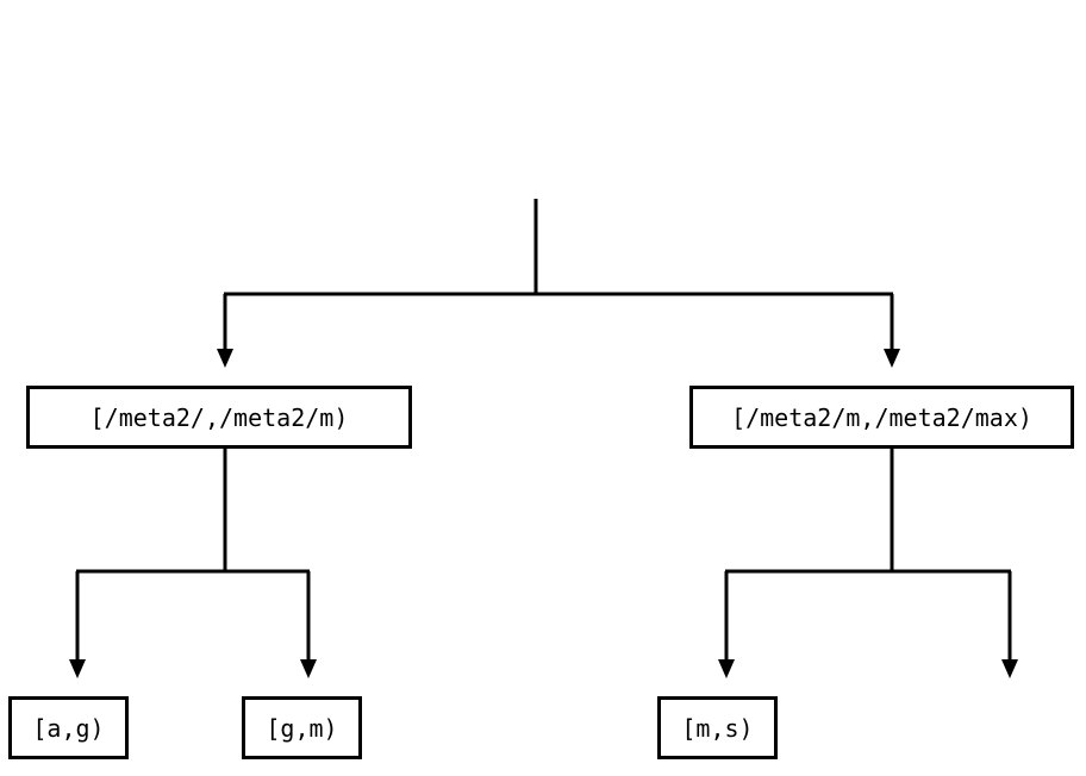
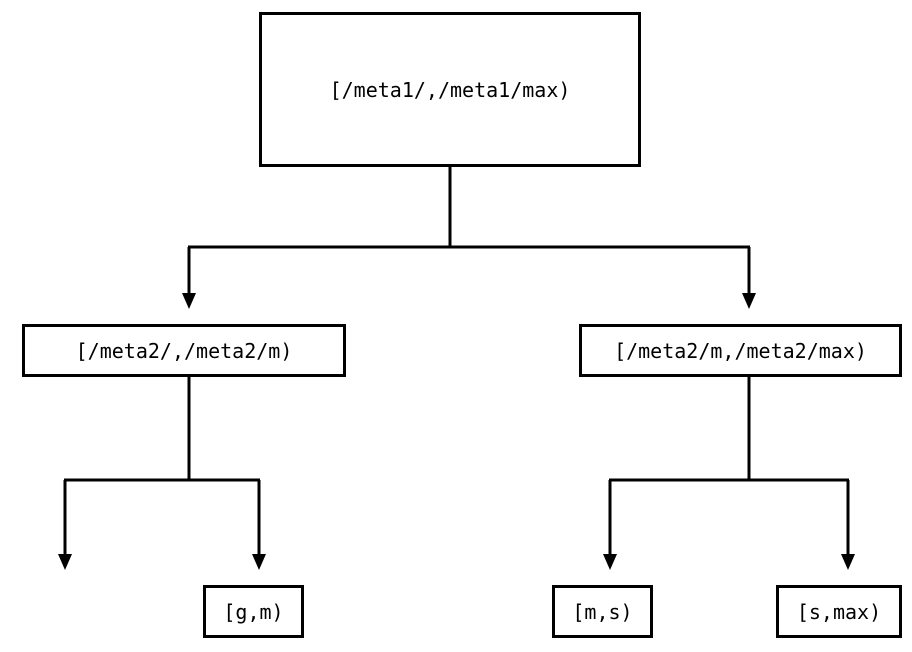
+ [/meta1/,/meta1/max)
  [/meta2/,/meta2/m)
  [/meta2/m,/meta2/max)
- [a,g)
  [g,m)
  [m,s)
+ [s,max)
